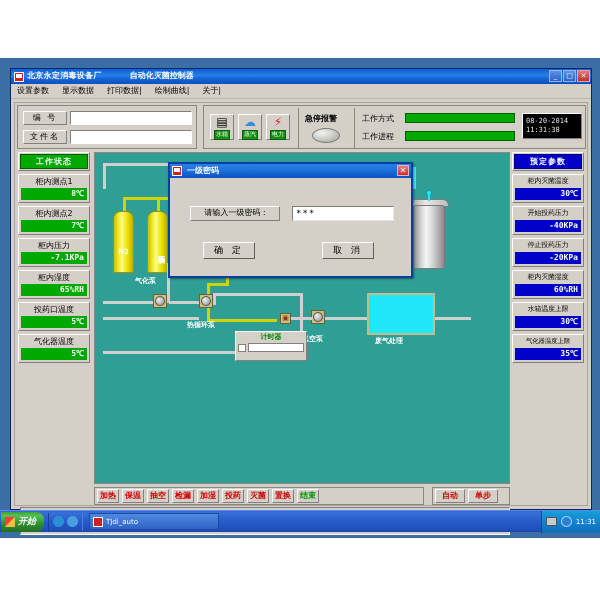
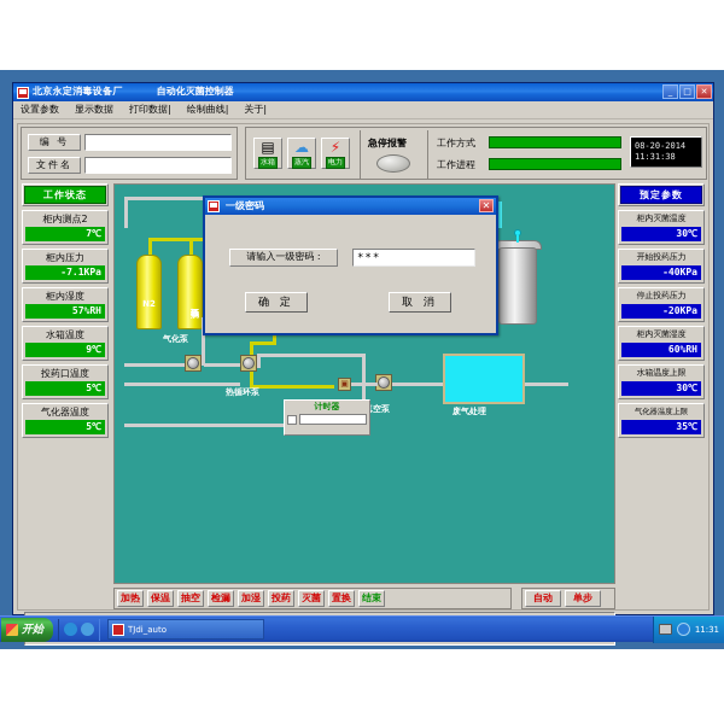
  北京永定消毒设备厂
  自动化灭菌控制器
  _
  □
  ✕
  设置参数
  显示数据
  打印数据|
  绘制曲线|
  关于|
  编 号
  文件名
  ▤
  ☁
  ⚡
  急停报警
  工作方式
  工作进程
  08-20-2014
  11:31:38
  工作状态
- 柜内测点1
- 8℃
  柜内测点2
  7℃
  柜内压力
  -7.1KPa
  柜内湿度
- 65%RH
+ 57%RH
+ 水箱温度
+ 9℃
  投药口温度
  5℃
  气化器温度
  5℃
  预定参数
  柜内灭菌温度
  30℃
  开始投药压力
  -40KPa
  停止投药压力
  -20KPa
  柜内灭菌湿度
  60%RH
  水箱温度上限
  30℃
  气化器温度上限
  35℃
  N2
  气化泵
  热循环泵
  ▣
  废气处理
  计时器
  加热
  保温
  抽空
  检漏
  加湿
  投药
  灭菌
  置换
  结束
  自动
  单步
  一级密码
  ✕
  请输入一级密码 :
  ***
  确 定
  取 消
  开始
  TJdi_auto
  11:31
